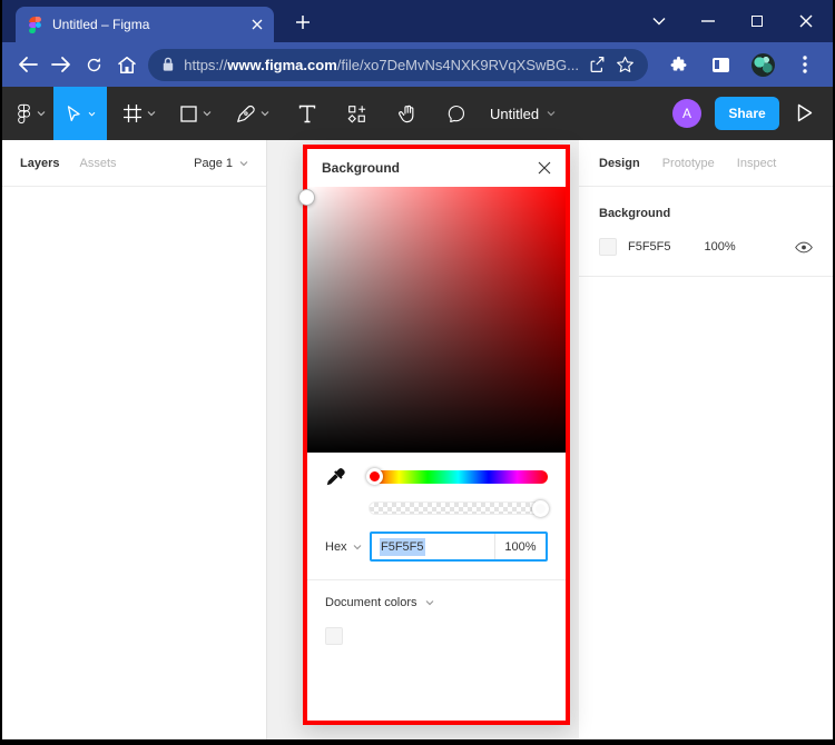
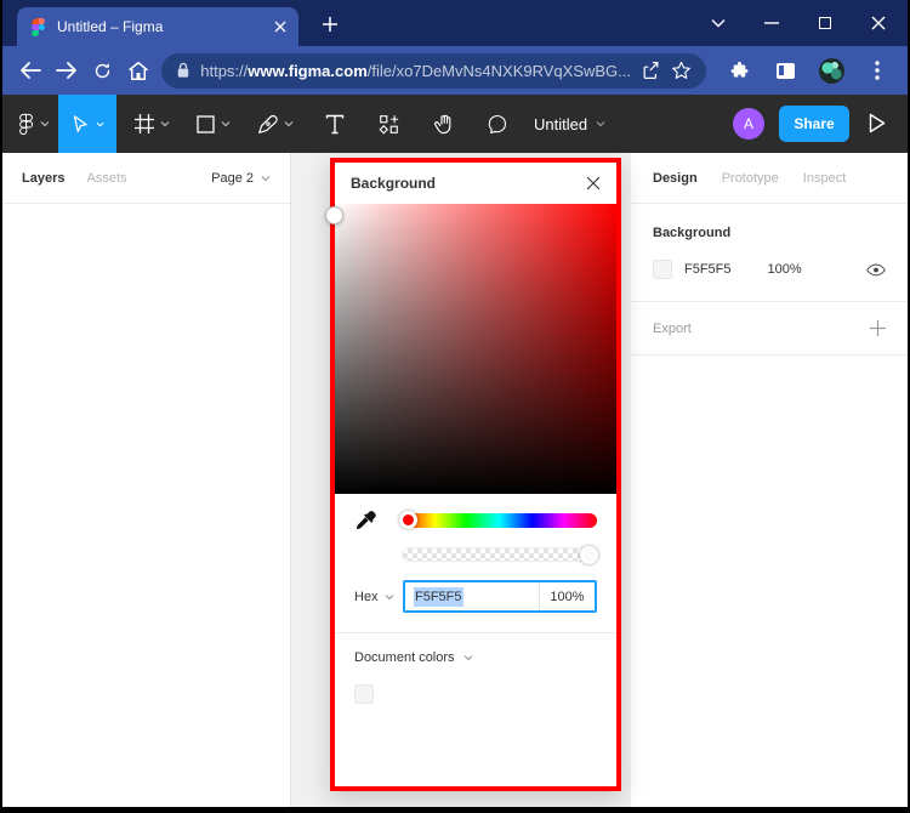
  Untitled – Figma
  https://www.figma.com/file/xo7DeMvNs4NXK9RVqXSwBG...
  Untitled
  A
  Share
  Layers
  Assets
- Page 1
+ Page 2
  Design
  Prototype
  Inspect
  Background
  F5F5F5
  100%
+ Export
  Background
  Hex
  F5F5F5
  100%
  Document colors
